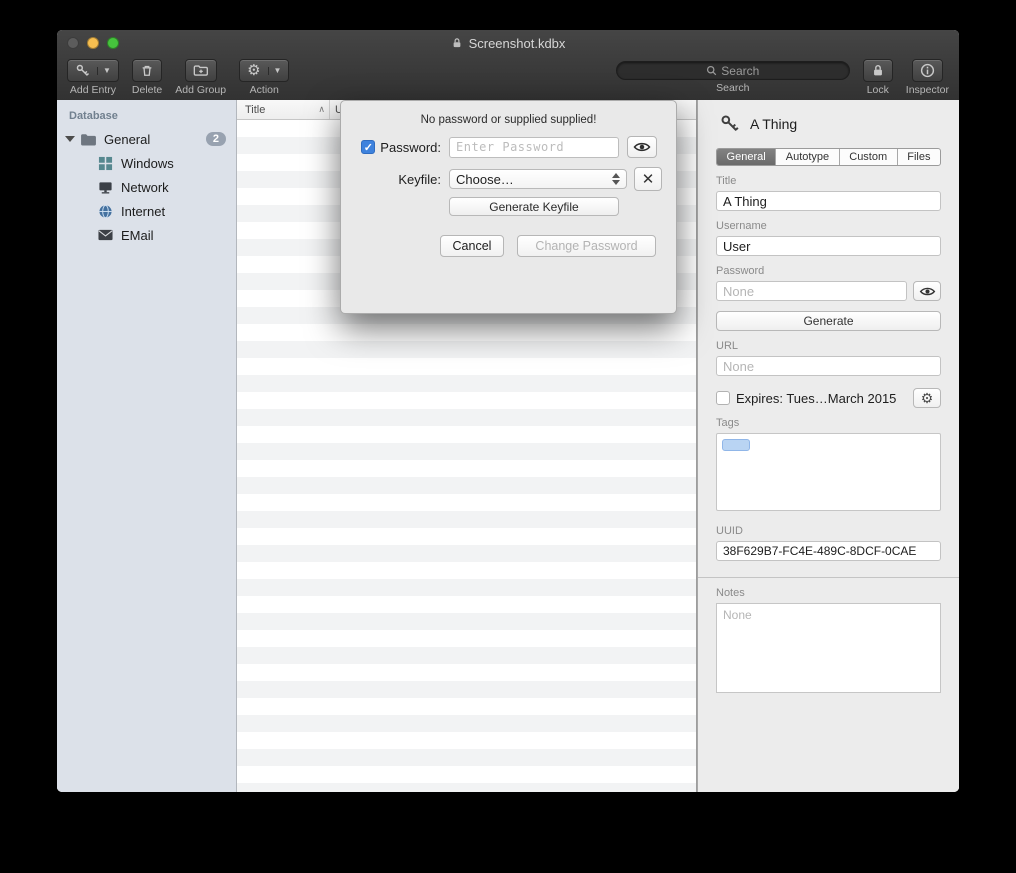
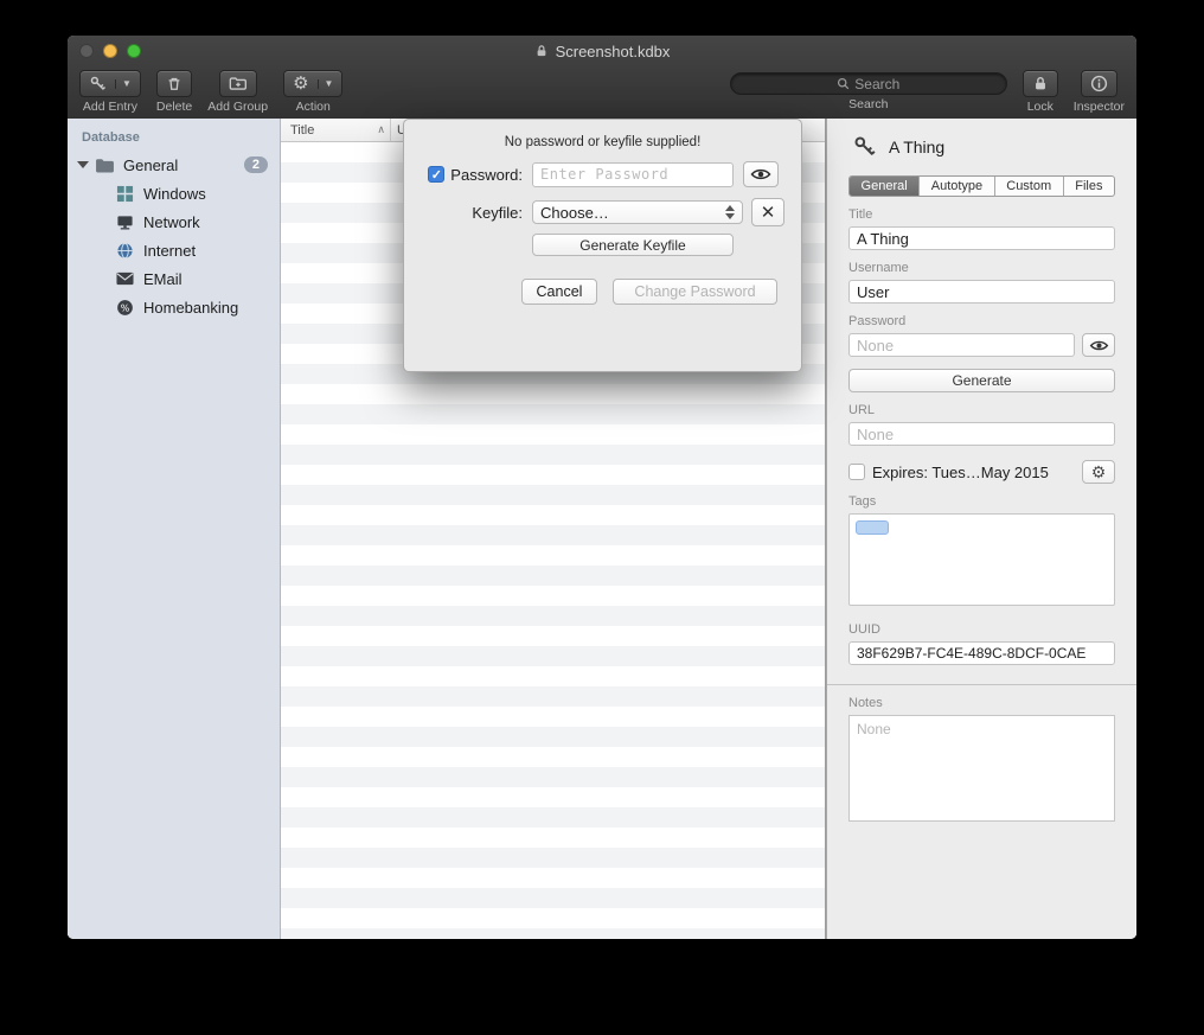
  Screenshot.kdbx
  ▼
  Add Entry
  Delete
  Add Group
  ⚙
  ▼
  Action
  Search
  Search
  Lock
  Inspector
  Database
  General
  2
  Windows
  Network
  Internet
  EMail
+ %
+ Homebanking
  Title
  ∧
  U
  A Thing
  General
  Autotype
  Custom
  Files
  Title
  A Thing
  Username
  User
  Password
  None
  Generate
  URL
  None
- Expires: Tues…March 2015
+ Expires: Tues…May 2015
  ⚙
  Tags
  UUID
  38F629B7-FC4E-489C-8DCF-0CAE
  Notes
  None
- No password or supplied supplied!
+ No password or keyfile supplied!
  ✓
  Password:
  Enter Password
  Keyfile:
  Choose…
  ✕
  Generate Keyfile
  Cancel
  Change Password
